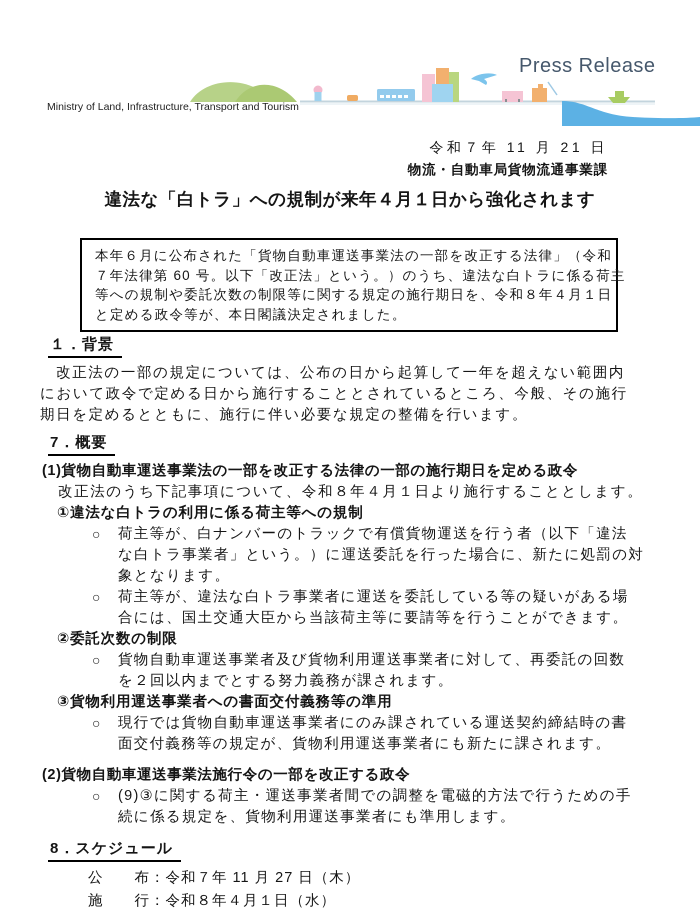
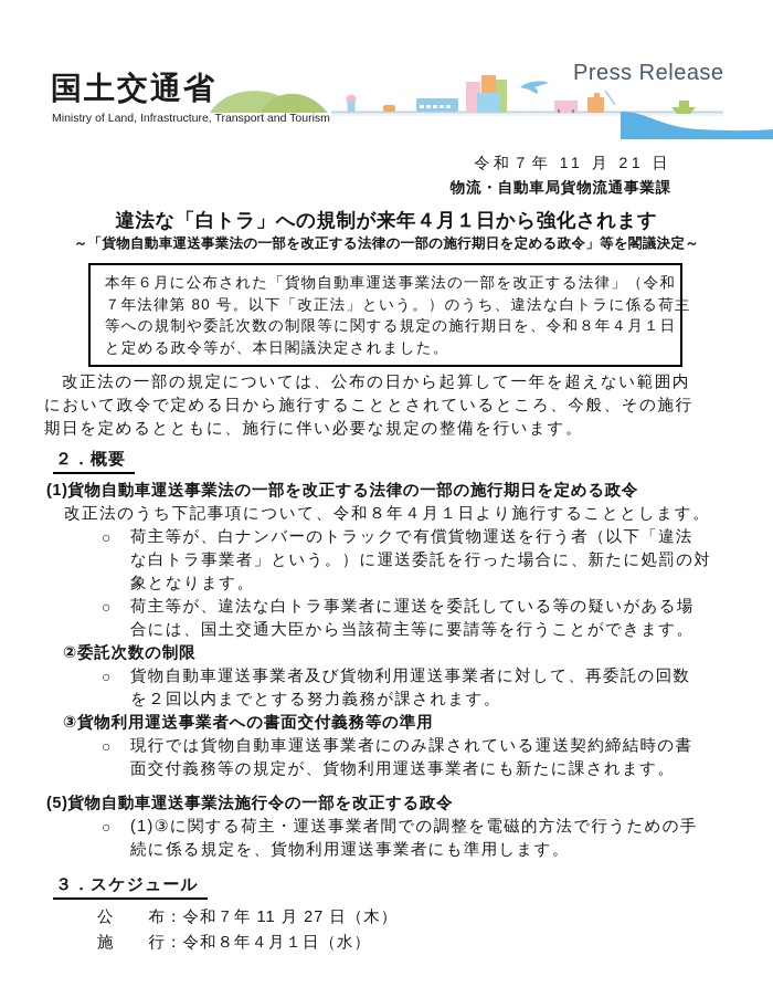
+ 国土交通省
  Ministry of Land, Infrastructure, Transport and Tourism
  Press Release
  令和７年 11 月 21 日
  物流・自動車局貨物流通事業課
  違法な「白トラ」への規制が来年４月１日から強化されます
+ ～「貨物自動車運送事業法の一部を改正する法律の一部の施行期日を定める政令」等を閣議決定～
  本年６月に公布された「貨物自動車運送事業法の一部を改正する法律」（令和
- ７年法律第 60 号。以下「改正法」という。）のうち、違法な白トラに係る荷主
+ ７年法律第 80 号。以下「改正法」という。）のうち、違法な白トラに係る荷主
  等への規制や委託次数の制限等に関する規定の施行期日を、令和８年４月１日
  と定める政令等が、本日閣議決定されました。
- １．背景
  改正法の一部の規定については、公布の日から起算して一年を超えない範囲内
  において政令で定める日から施行することとされているところ、今般、その施行
  期日を定めるとともに、施行に伴い必要な規定の整備を行います。
- 7．概要
+ ２．概要
  (1)貨物自動車運送事業法の一部を改正する法律の一部の施行期日を定める政令
  改正法のうち下記事項について、令和８年４月１日より施行することとします。
- ①違法な白トラの利用に係る荷主等への規制
  ○
  荷主等が、白ナンバーのトラックで有償貨物運送を行う者（以下「違法
  な白トラ事業者」という。）に運送委託を行った場合に、新たに処罰の対
  象となります。
  ○
  荷主等が、違法な白トラ事業者に運送を委託している等の疑いがある場
  合には、国土交通大臣から当該荷主等に要請等を行うことができます。
  ②委託次数の制限
  ○
  貨物自動車運送事業者及び貨物利用運送事業者に対して、再委託の回数
  を２回以内までとする努力義務が課されます。
  ③貨物利用運送事業者への書面交付義務等の準用
  ○
  現行では貨物自動車運送事業者にのみ課されている運送契約締結時の書
  面交付義務等の規定が、貨物利用運送事業者にも新たに課されます。
- (2)貨物自動車運送事業法施行令の一部を改正する政令
+ (5)貨物自動車運送事業法施行令の一部を改正する政令
  ○
- (9)③に関する荷主・運送事業者間での調整を電磁的方法で行うための手
+ (1)③に関する荷主・運送事業者間での調整を電磁的方法で行うための手
  続に係る規定を、貨物利用運送事業者にも準用します。
- 8．スケジュール
+ ３．スケジュール
  公 布：令和７年 11 月 27 日（木）
  施 行：令和８年４月１日（水）
